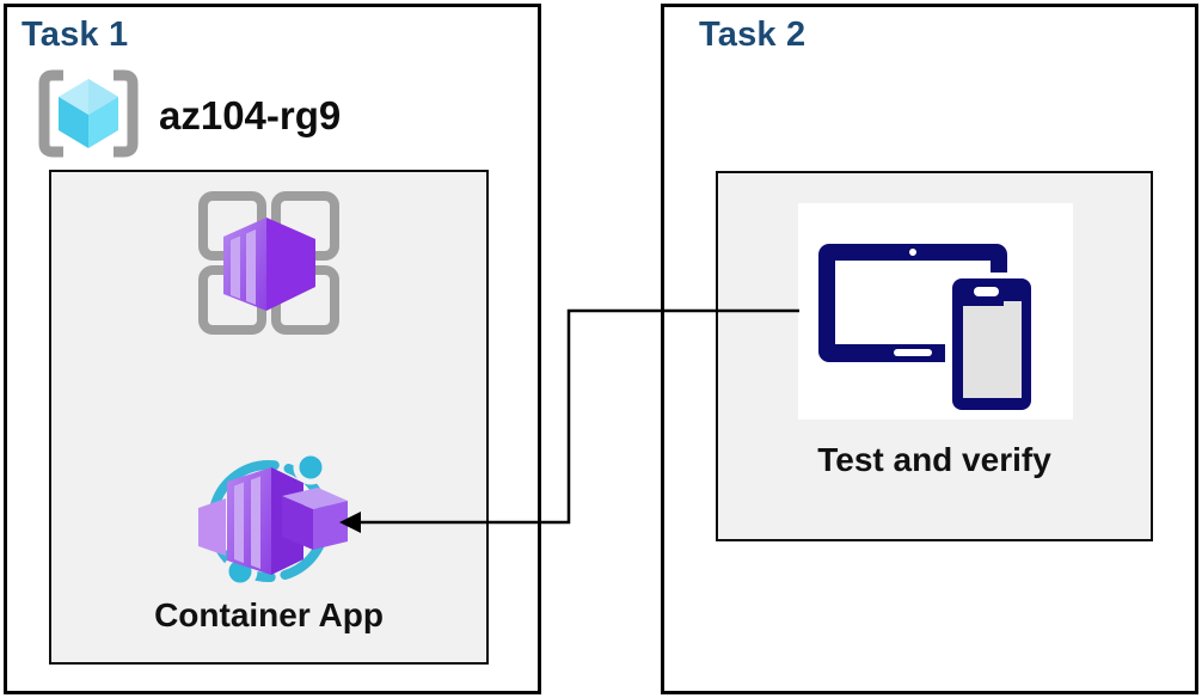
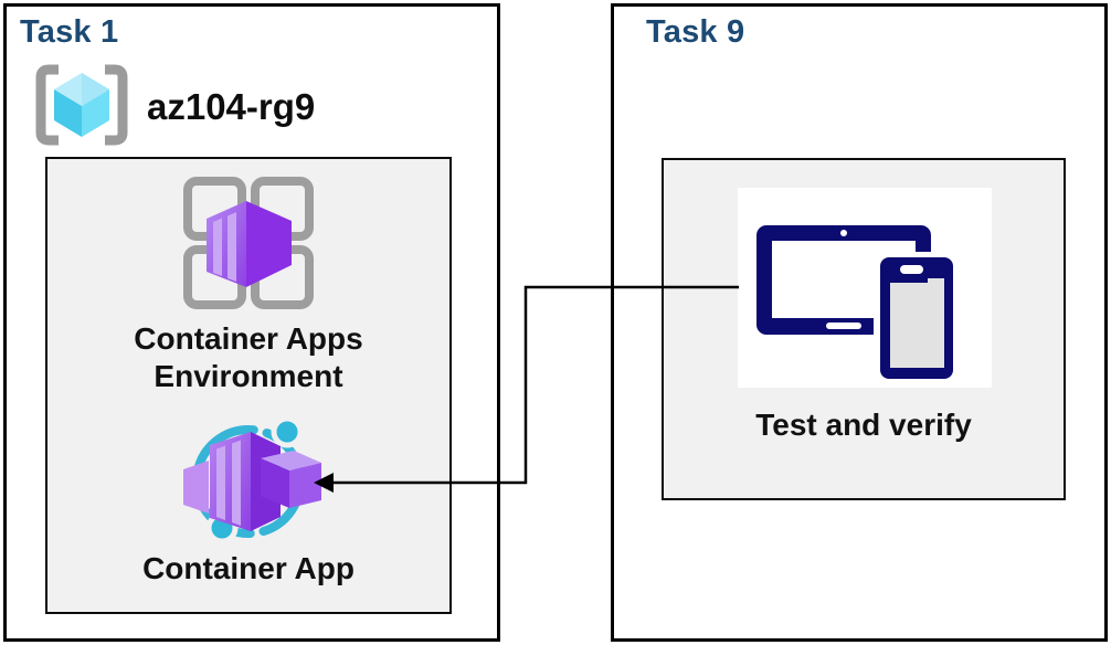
  Task 1
  az104-rg9
+ Container Apps Environment
  Container App
- Task 2
+ Task 9
  Test and verify
